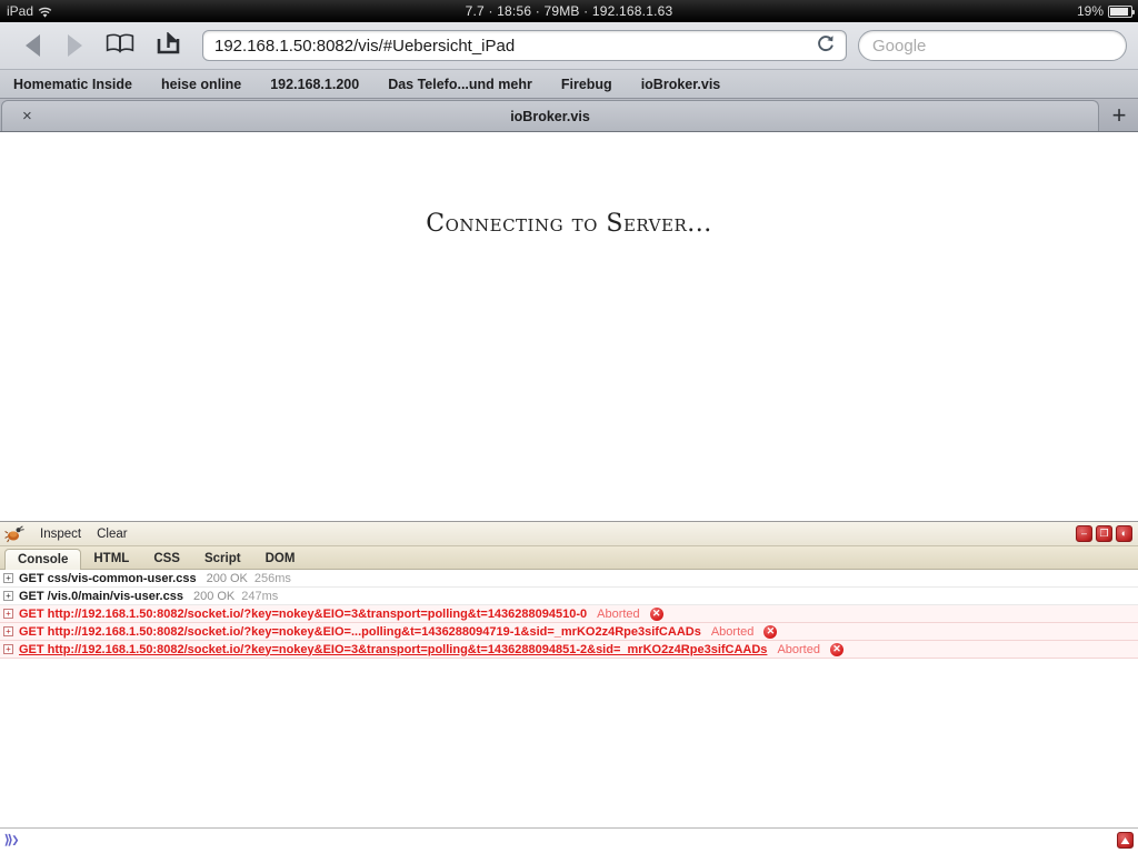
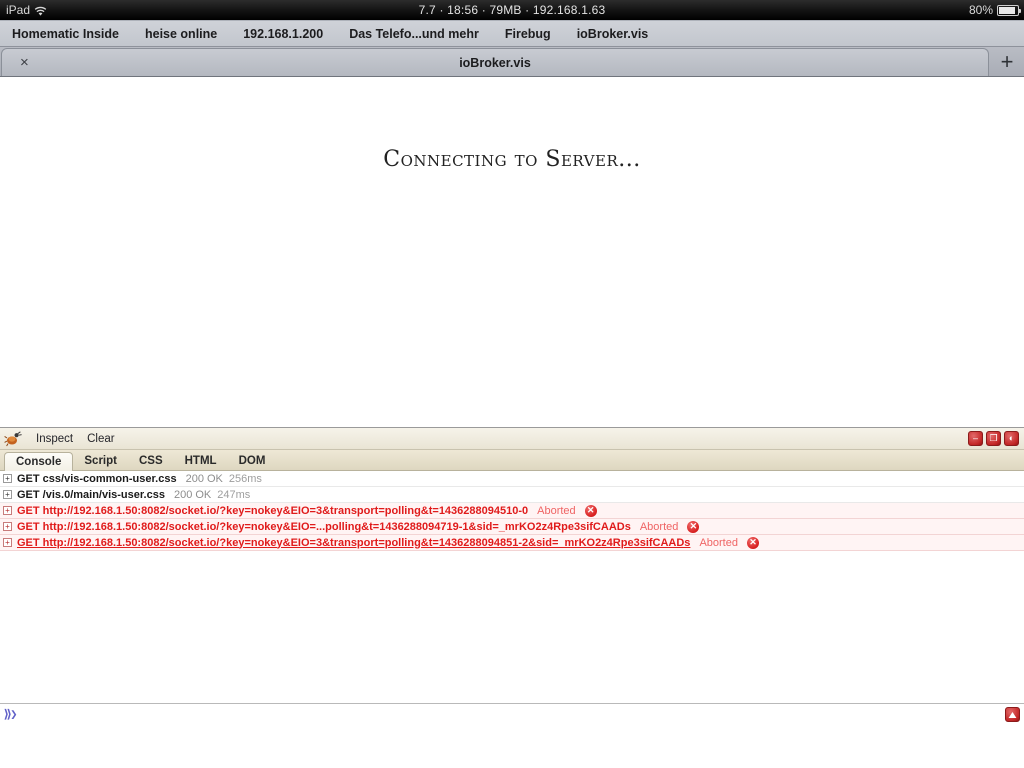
  iPad
  7.7 · 18:56 · 79MB · 192.168.1.63
- 19%
+ 80%
- 192.168.1.50:8082/vis/#Uebersicht_iPad
- Google
  Homematic Inside
  heise online
  192.168.1.200
  Das Telefo...und mehr
  Firebug
  ioBroker.vis
  ×
  ioBroker.vis
  +
  Connecting to Server...
  Inspect
  Clear
  –
  ❐
  ◐
  Console
- HTML
+ Script
  CSS
- Script
+ HTML
  DOM
  +
  GET css/vis-common-user.css
  200 OK
  256ms
  +
  GET /vis.0/main/vis-user.css
  200 OK
  247ms
  +
  GET http://192.168.1.50:8082/socket.io/?key=nokey&EIO=3&transport=polling&t=1436288094510-0
  Aborted
  ✕
  +
  GET http://192.168.1.50:8082/socket.io/?key=nokey&EIO=...polling&t=1436288094719-1&sid=_mrKO2z4Rpe3sifCAADs
  Aborted
  ✕
  +
  GET http://192.168.1.50:8082/socket.io/?key=nokey&EIO=3&transport=polling&t=1436288094851-2&sid=_mrKO2z4Rpe3sifCAADs
  Aborted
  ✕
  ⟫❯
